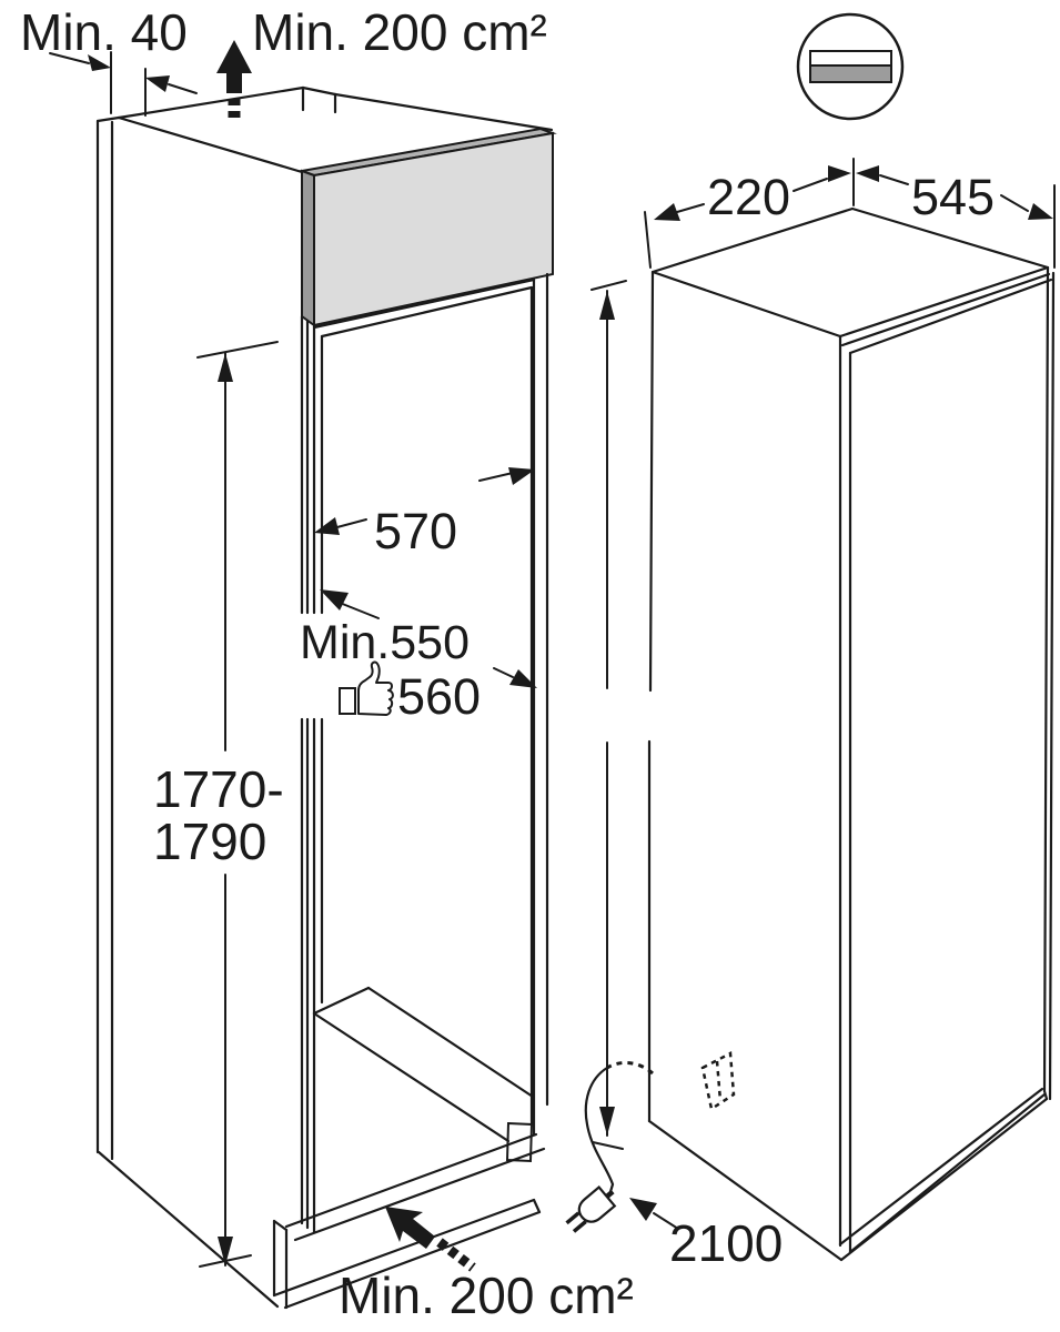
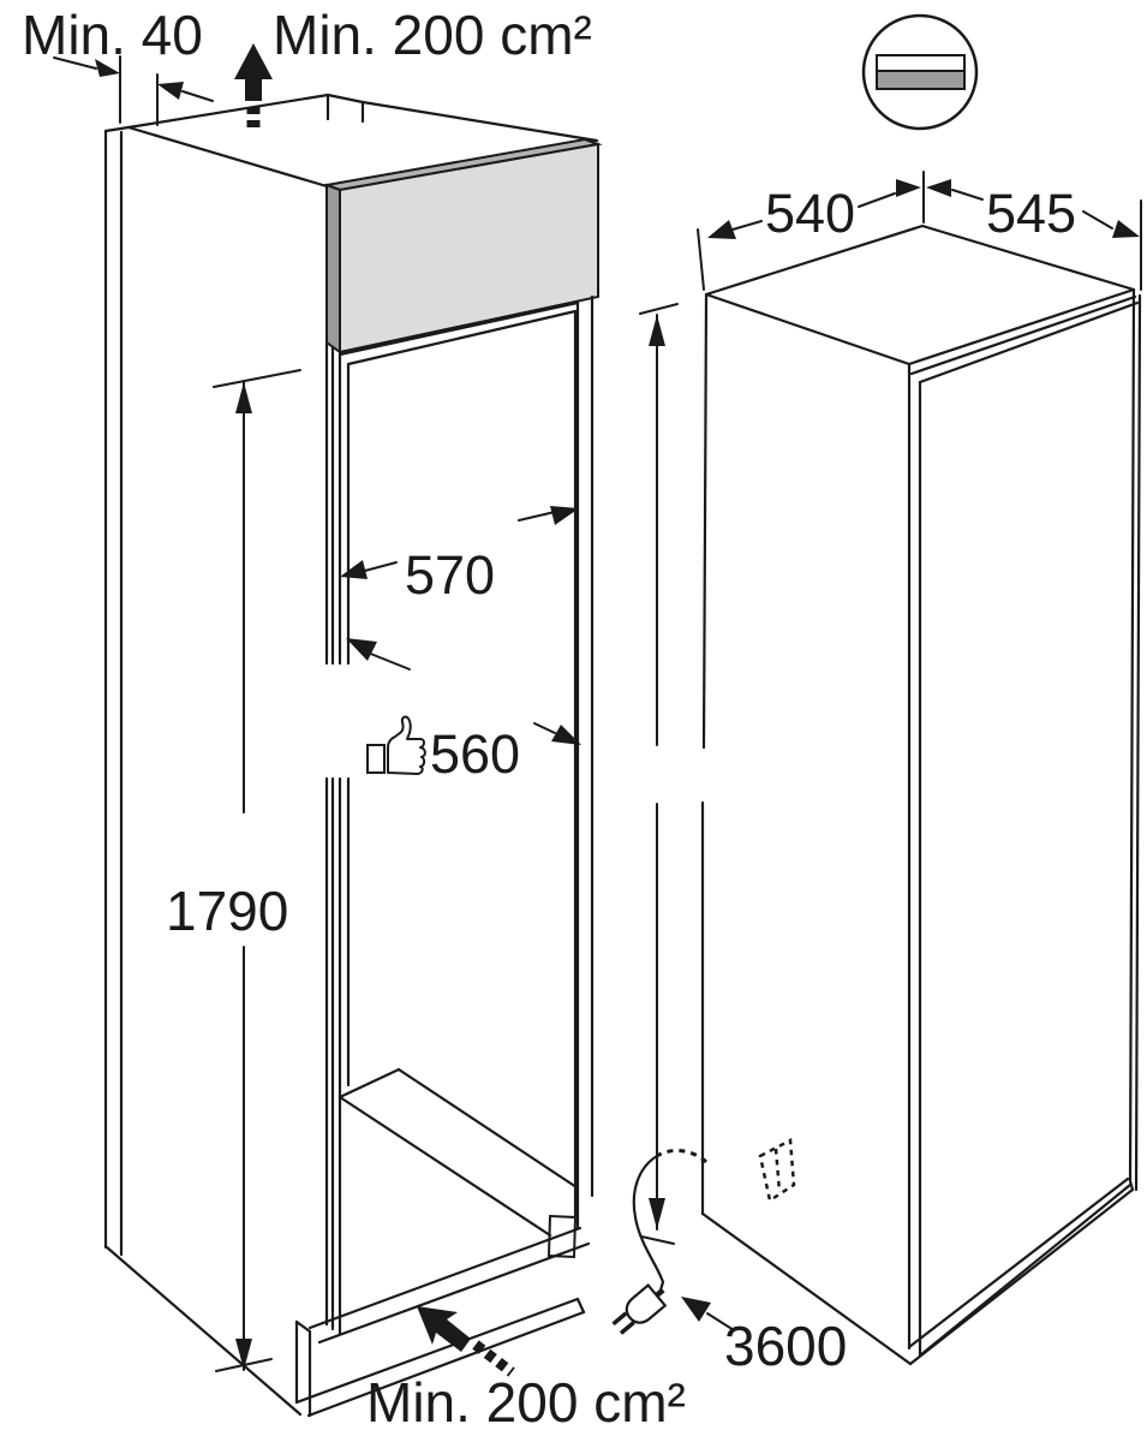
  Min. 40
  Min. 200 cm²
  570
- Min.550
  560
- 1770-
  1790
  Min. 200 cm²
- 220
+ 540
  545
- 2100
+ 3600
